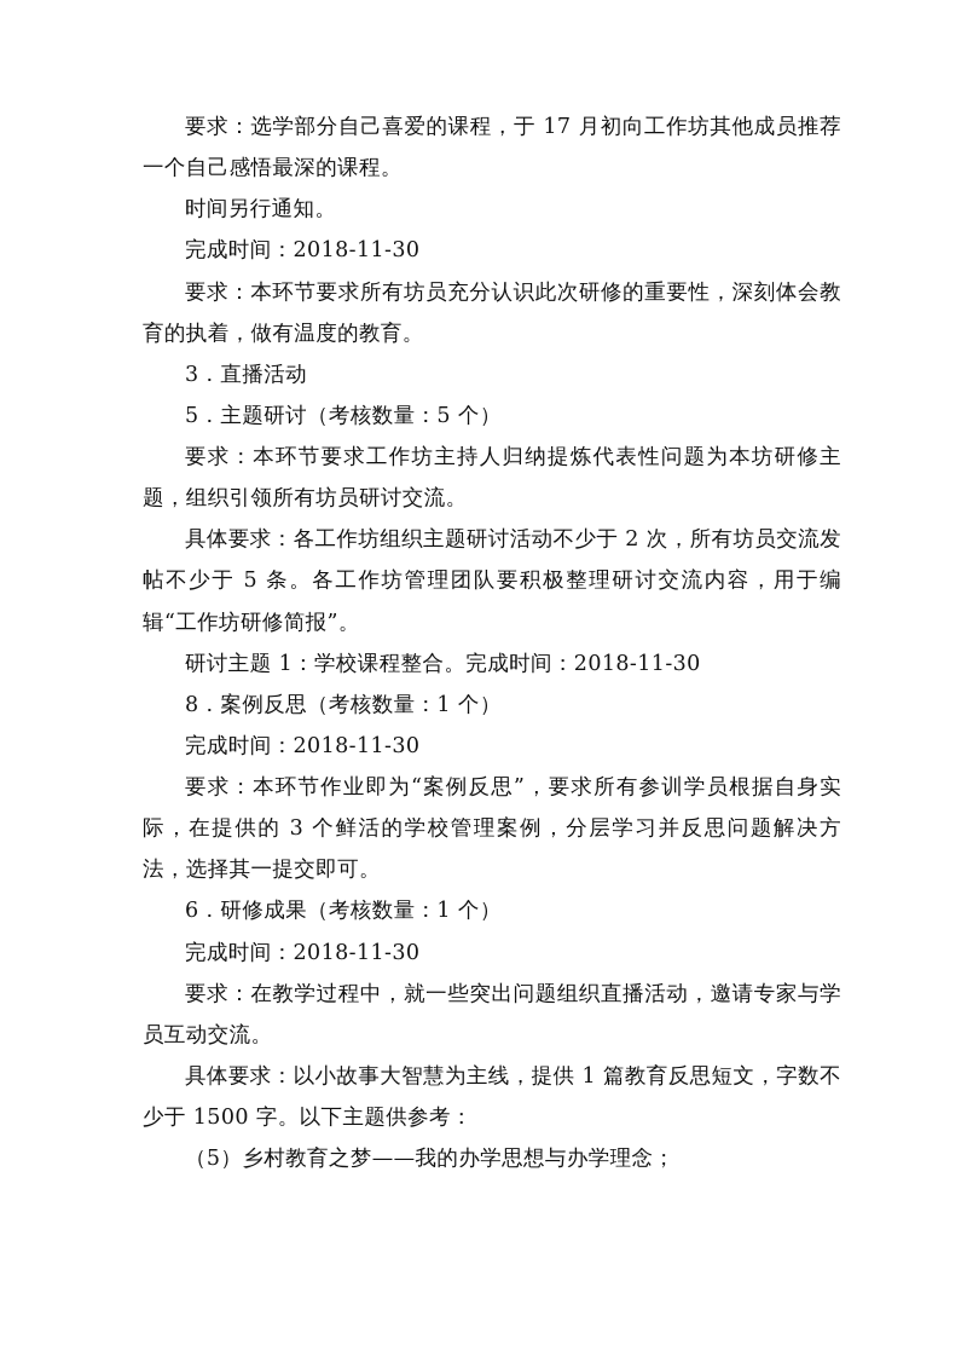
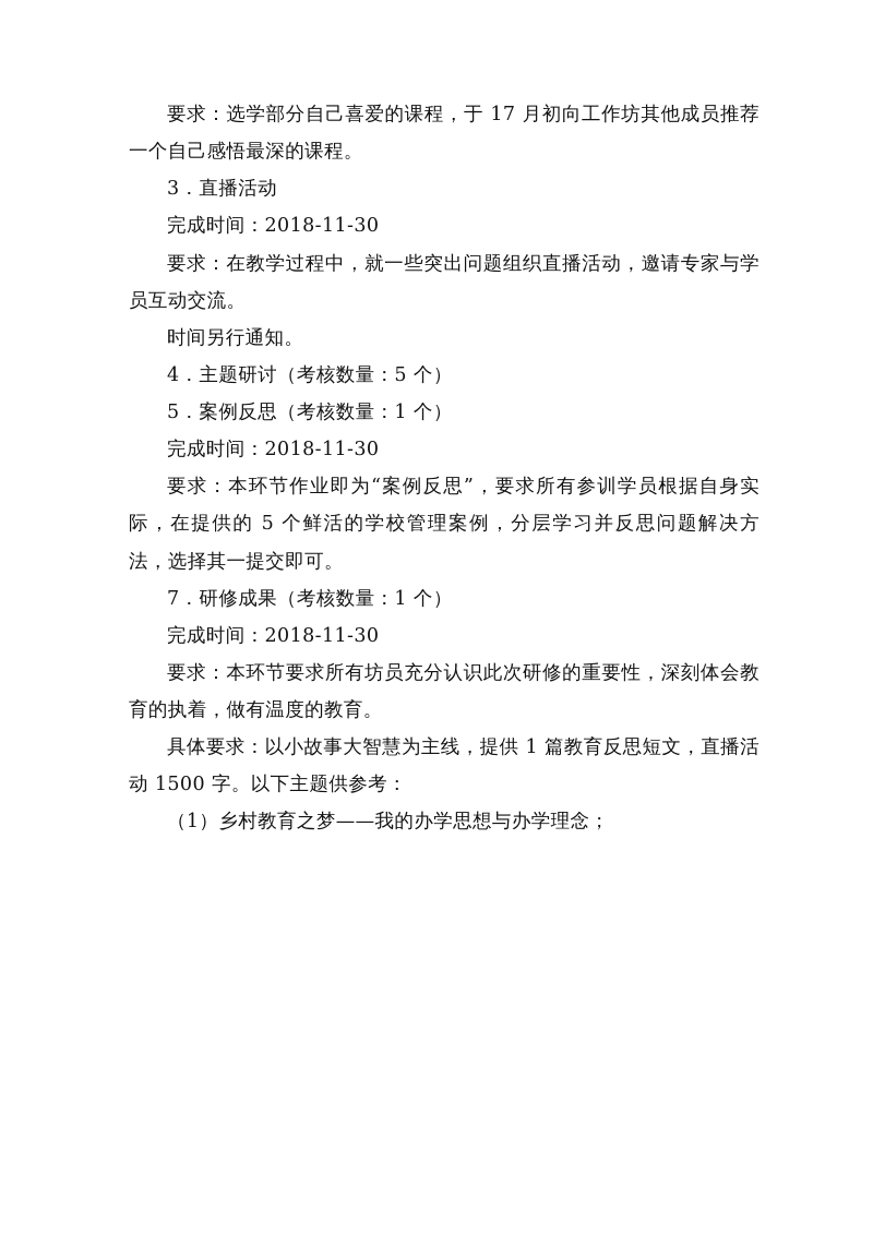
  要求：选学部分自己喜爱的课程，于 17 月初向工作坊其他成员推荐一个自己感悟最深的课程。
- 时间另行通知。
+ 3．直播活动
  完成时间：2018-11-30
- 要求：本环节要求所有坊员充分认识此次研修的重要性，深刻体会教育的执着，做有温度的教育。
+ 要求：在教学过程中，就一些突出问题组织直播活动，邀请专家与学员互动交流。
- 3．直播活动
+ 时间另行通知。
- 5．主题研讨（考核数量：5 个）
+ 4．主题研讨（考核数量：5 个）
- 要求：本环节要求工作坊主持人归纳提炼代表性问题为本坊研修主题，组织引领所有坊员研讨交流。
- 具体要求：各工作坊组织主题研讨活动不少于 2 次，所有坊员交流发帖不少于 5 条。各工作坊管理团队要积极整理研讨交流内容，用于编辑“工作坊研修简报”。
- 研讨主题 1：学校课程整合。完成时间：2018-11-30
- 8．案例反思（考核数量：1 个）
+ 5．案例反思（考核数量：1 个）
  完成时间：2018-11-30
- 要求：本环节作业即为“案例反思”，要求所有参训学员根据自身实际，在提供的 3 个鲜活的学校管理案例，分层学习并反思问题解决方法，选择其一提交即可。
+ 要求：本环节作业即为“案例反思”，要求所有参训学员根据自身实际，在提供的 5 个鲜活的学校管理案例，分层学习并反思问题解决方法，选择其一提交即可。
- 6．研修成果（考核数量：1 个）
+ 7．研修成果（考核数量：1 个）
  完成时间：2018-11-30
- 要求：在教学过程中，就一些突出问题组织直播活动，邀请专家与学员互动交流。
+ 要求：本环节要求所有坊员充分认识此次研修的重要性，深刻体会教育的执着，做有温度的教育。
- 具体要求：以小故事大智慧为主线，提供 1 篇教育反思短文，字数不少于 1500 字。以下主题供参考：
+ 具体要求：以小故事大智慧为主线，提供 1 篇教育反思短文，直播活动 1500 字。以下主题供参考：
- （5）乡村教育之梦——我的办学思想与办学理念；
+ （1）乡村教育之梦——我的办学思想与办学理念；
